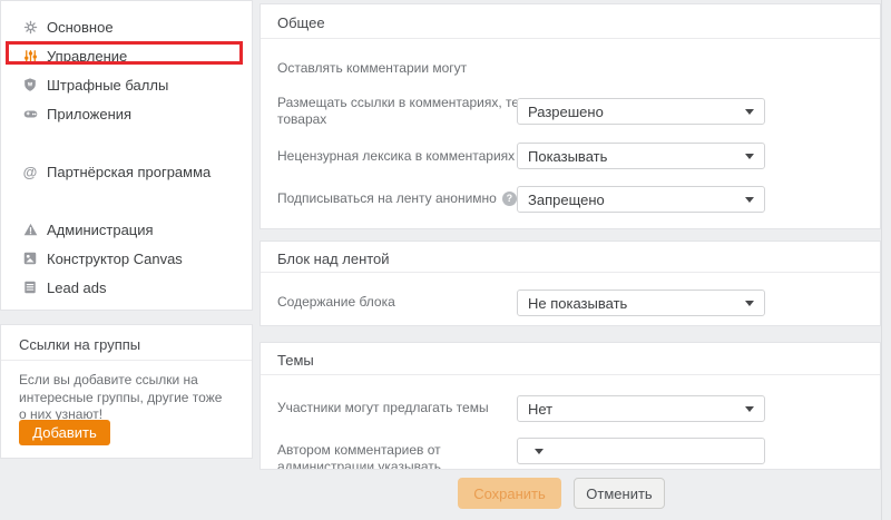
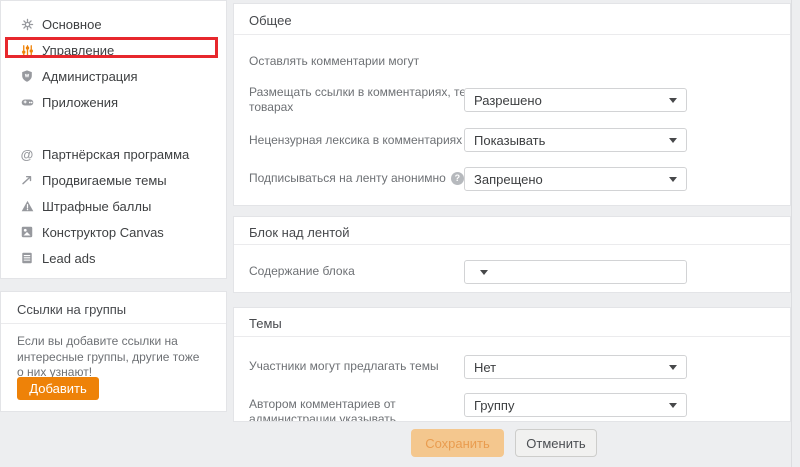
  Основное
  Управление
- Штрафные баллы
+ Администрация
  Приложения
  @
  Партнёрская программа
+ Продвигаемые темы
- Администрация
+ Штрафные баллы
  Конструктор Canvas
  Lead ads
  Ссылки на группы
  Если вы добавите ссылки на интересные группы, другие тоже о них узнают!
  Добавить
  Общее
  Оставлять комментарии могут
  Размещать ссылки в комментариях, те товарах
  Разрешено
  Нецензурная лексика в комментариях
  Показывать
  Подписываться на ленту анонимно
  ?
  Запрещено
  Блок над лентой
  Содержание блока
- Не показывать
  Темы
  Участники могут предлагать темы
  Нет
  Автором комментариев от администрации указывать
+ Группу
  Сохранить
  Отменить
